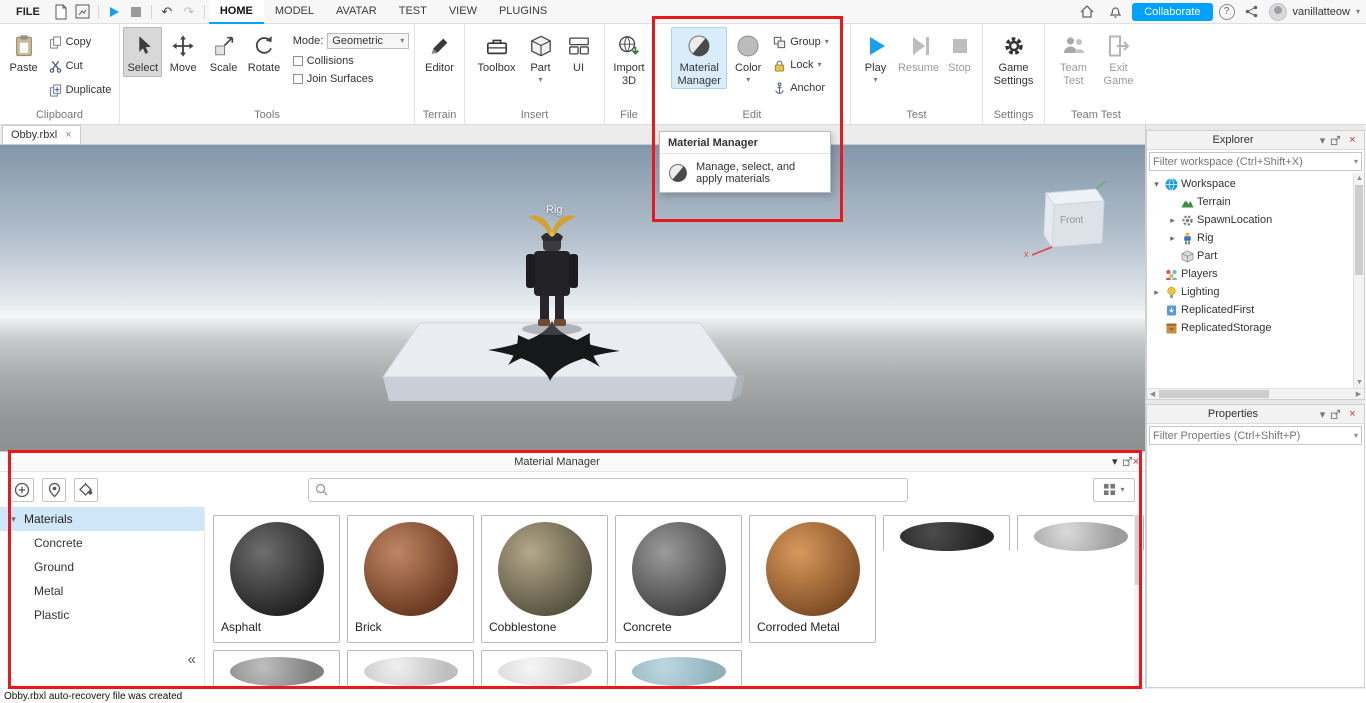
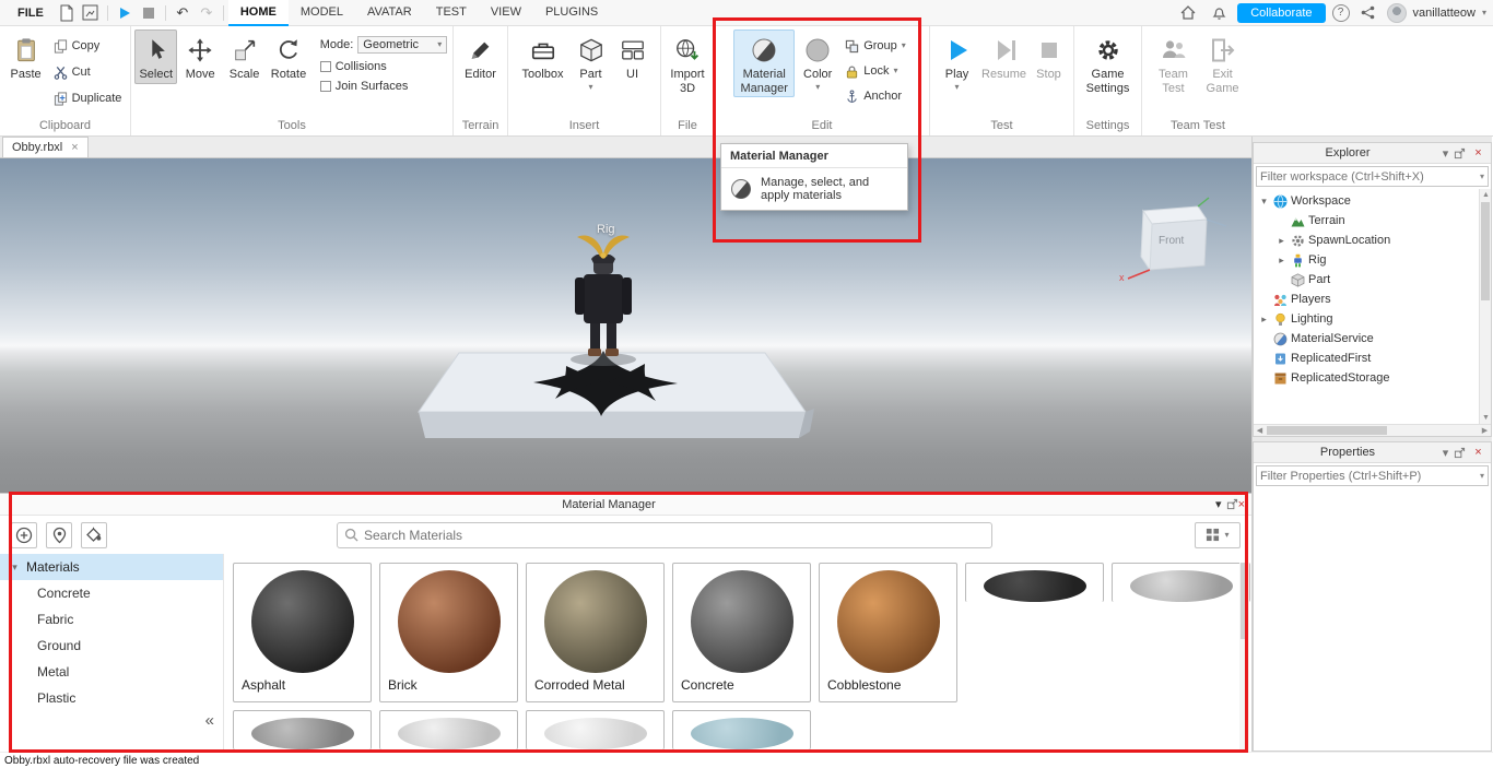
  FILE
  ↶
  ↷
  HOME
  MODEL
  AVATAR
  TEST
  VIEW
  PLUGINS
  Collaborate
  ?
  vanillatteow
  ▾
  Paste
  Copy
  Cut
  Duplicate
  Clipboard
  Select
  Move
  Scale
  Rotate
  Mode:
  Geometric
  ▾
  Collisions
  Join Surfaces
  Tools
  Editor
  Terrain
  Toolbox
  Part
  ▾
  UI
  Insert
  Import 3D
  File
  Material Manager
  Color
  ▾
  Group
  ▾
  Lock
  ▾
  Anchor
  Edit
  Play
  ▾
  Resume
  Stop
  Test
  Game Settings
  Settings
  Team Test
  Exit Game
  Team Test
  Obby.rbxl
  ×
  Rig
  Front
  x
  Material Manager
  ▾
  ×
+ Search Materials
  ▾
  ▾
  Materials
  Concrete
+ Fabric
  Ground
  Metal
  Plastic
  «
  Asphalt
  Brick
- Cobblestone
+ Corroded Metal
  Concrete
- Corroded Metal
+ Cobblestone
  Explorer
  ▾
  ×
  Filter workspace (Ctrl+Shift+X)
  ▾
  ▾
  Workspace
  Terrain
  ▸
  SpawnLocation
  ▸
  Rig
  Part
  Players
  ▸
  Lighting
+ MaterialService
  ReplicatedFirst
  ReplicatedStorage
  Properties
  ▾
  ×
  Filter Properties (Ctrl+Shift+P)
  ▾
  Obby.rbxl auto-recovery file was created
  Material Manager
  Manage, select, and apply materials
